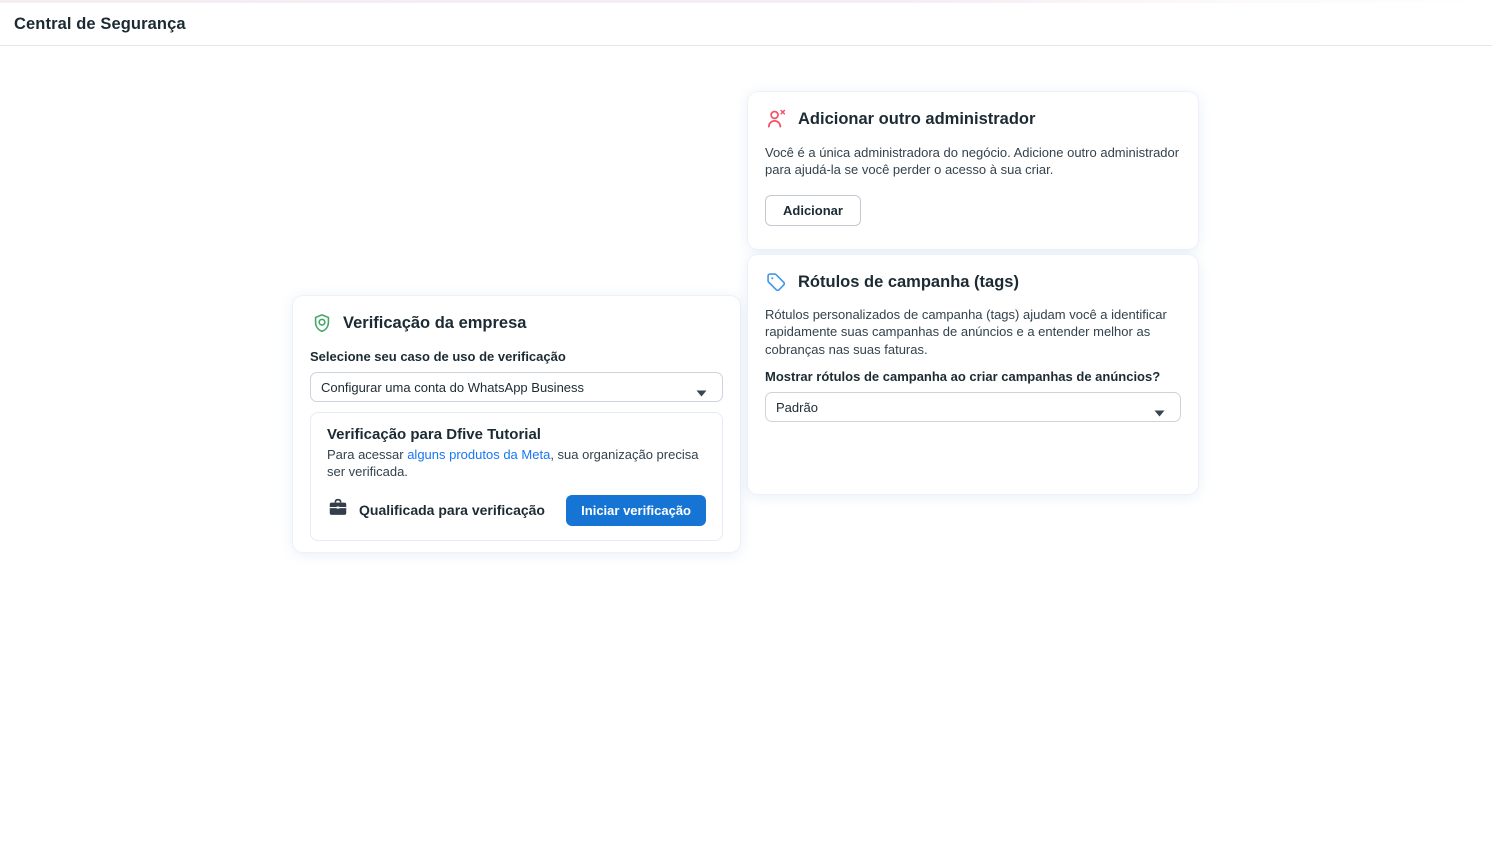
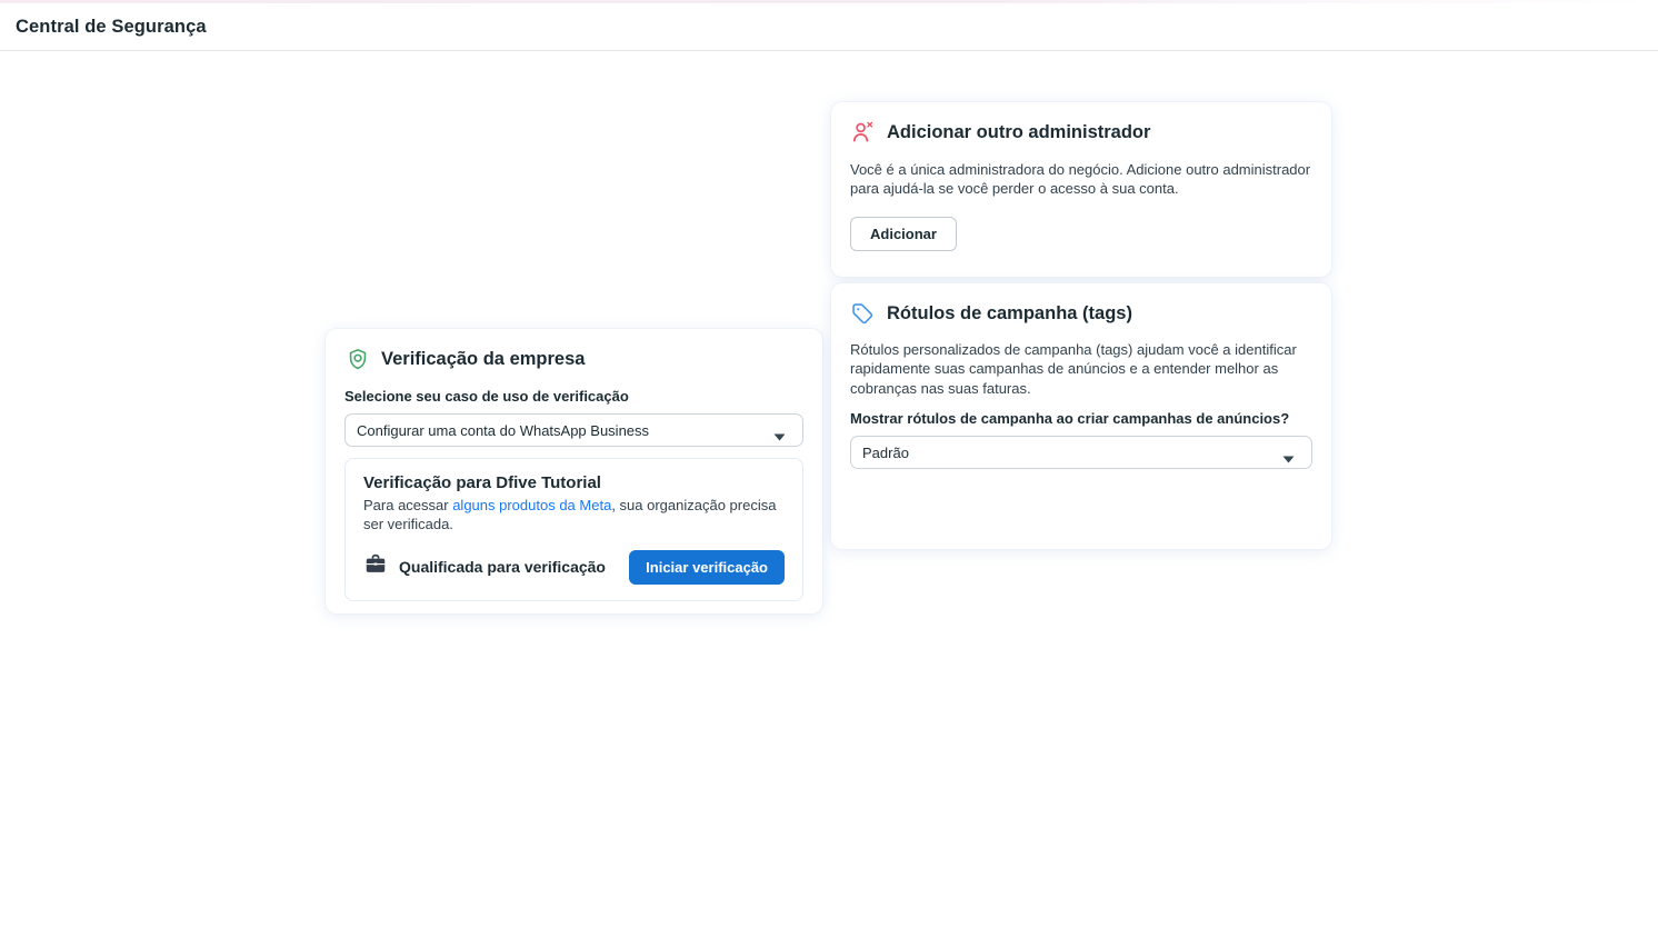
  Central de Segurança
  Verificação da empresa
  Selecione seu caso de uso de verificação
  Configurar uma conta do WhatsApp Business
  Verificação para Dfive Tutorial
  Para acessar alguns produtos da Meta, sua organização precisa ser verificada.
  Qualificada para verificação
  Iniciar verificação
  Adicionar outro administrador
- Você é a única administradora do negócio. Adicione outro administrador para ajudá-la se você perder o acesso à sua criar.
+ Você é a única administradora do negócio. Adicione outro administrador para ajudá-la se você perder o acesso à sua conta.
  Adicionar
  Rótulos de campanha (tags)
  Rótulos personalizados de campanha (tags) ajudam você a identificar rapidamente suas campanhas de anúncios e a entender melhor as cobranças nas suas faturas.
  Mostrar rótulos de campanha ao criar campanhas de anúncios?
  Padrão
